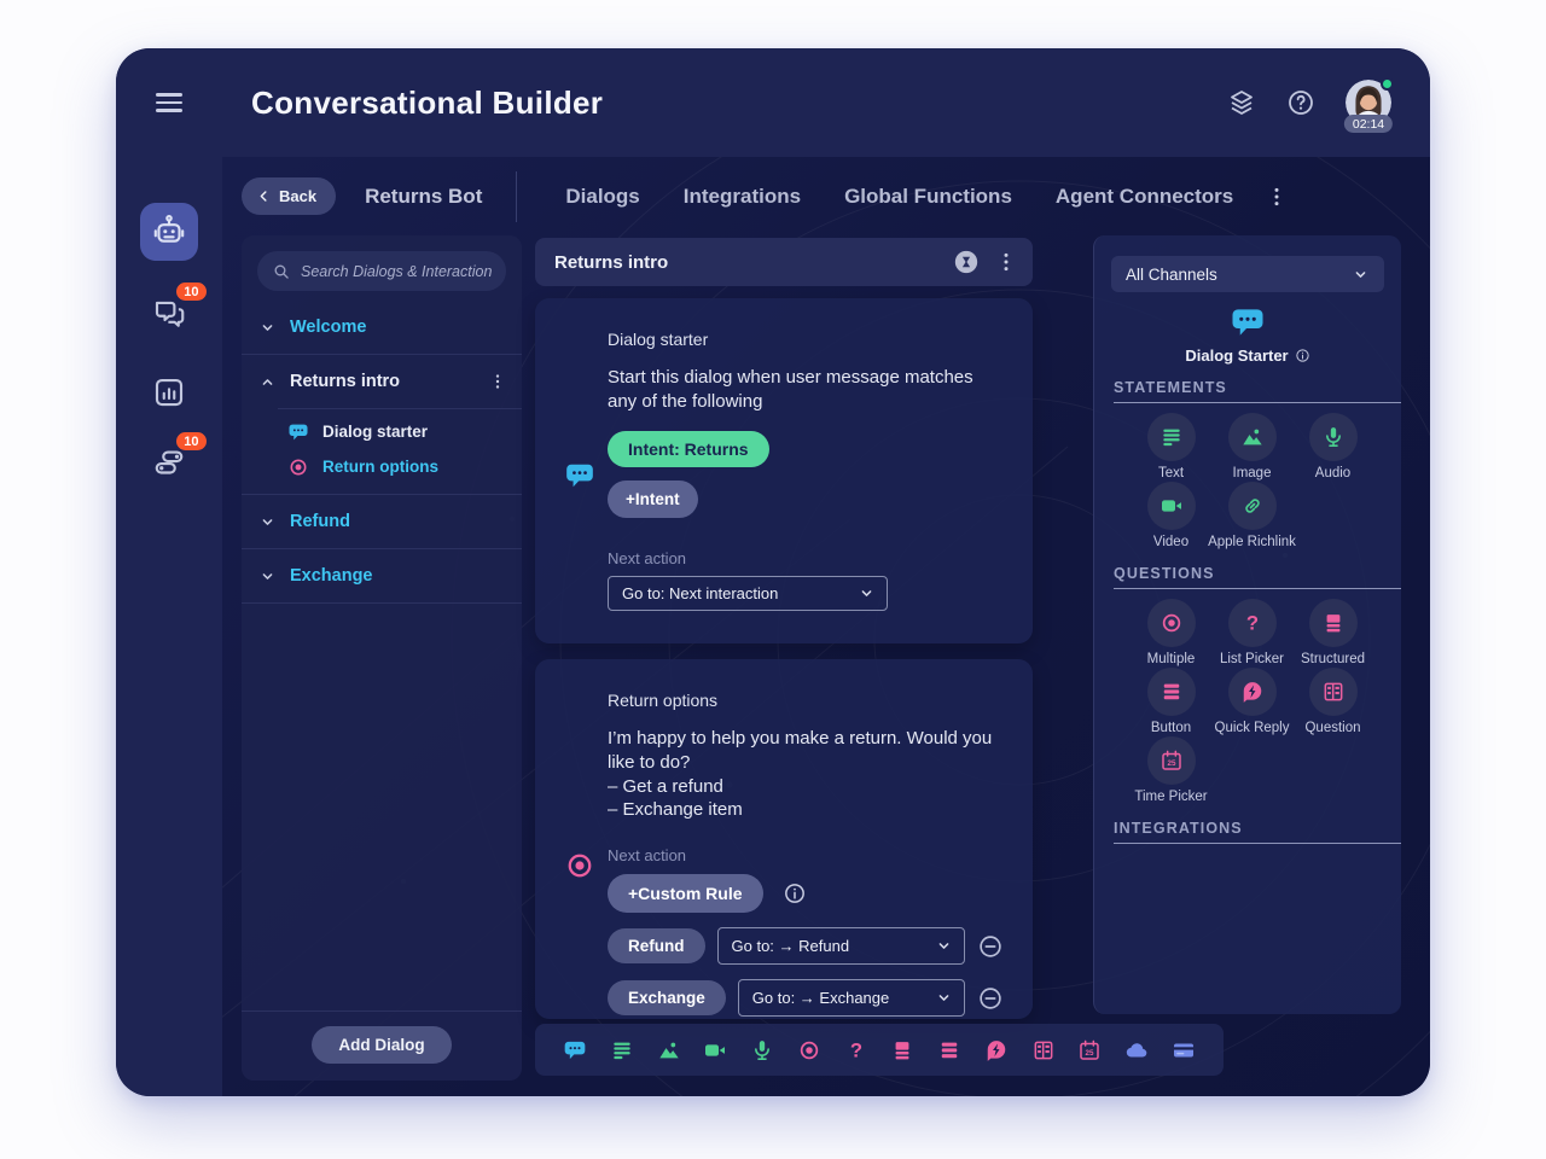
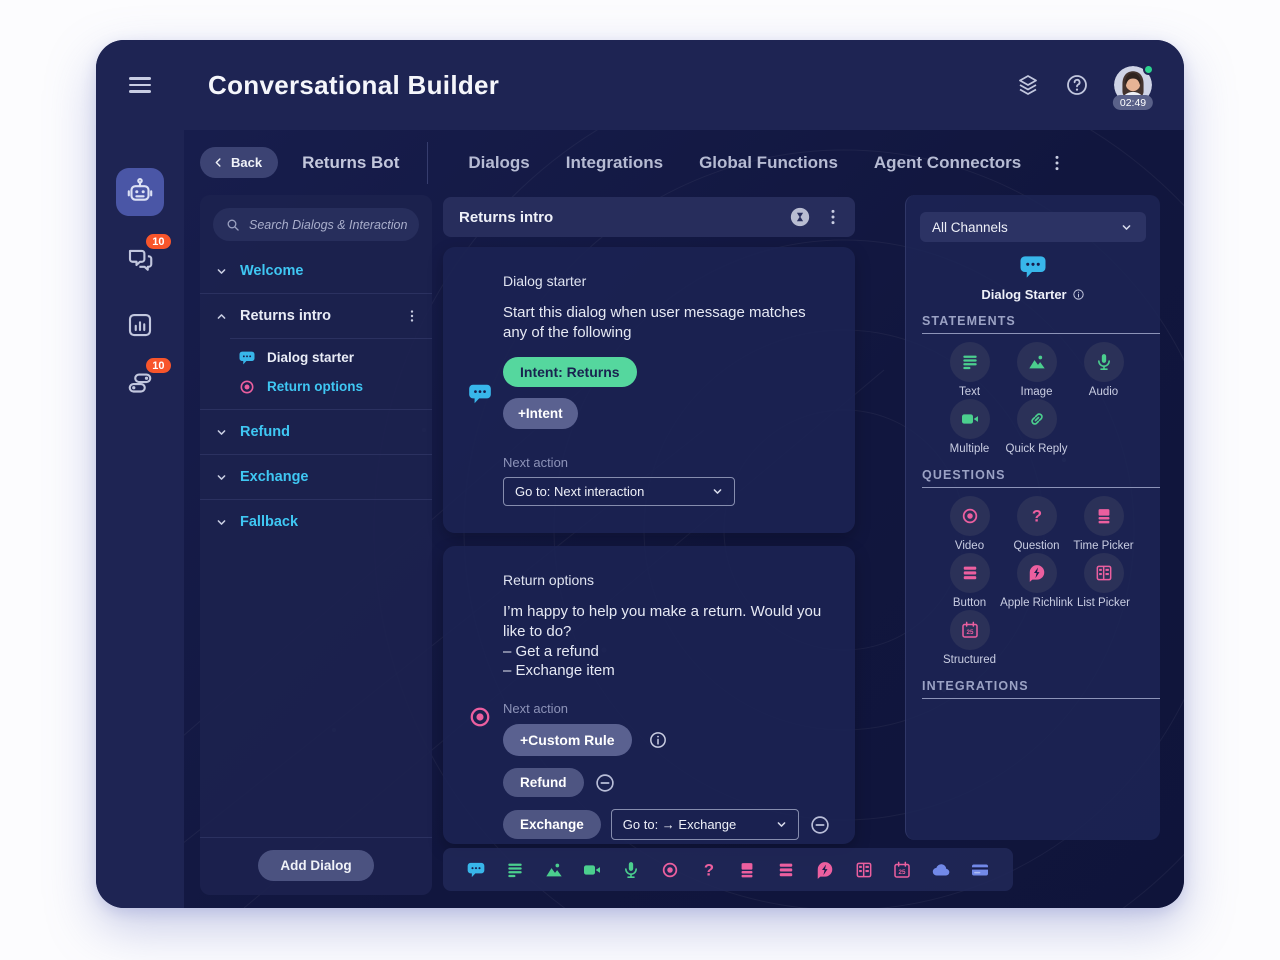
  Conversational Builder
- 02:14
+ 02:49
  10
  10
  Back
  Returns Bot
  Dialogs
  Integrations
  Global Functions
  Agent Connectors
  Search Dialogs & Interaction
  Welcome
  Returns intro
  Dialog starter
  Return options
  Refund
  Exchange
+ Fallback
  Add Dialog
  Returns intro
  Dialog starter
  Start this dialog when user message matches any of the following
  Intent: Returns
  +Intent
  Next action
  Go to: Next interaction
  Return options
  I’m happy to help you make a return. Would you like to do?
  – Get a refund
  – Exchange item
  Next action
  +Custom Rule
  Refund
- Go to: → Refund
  Exchange
  Go to: → Exchange
  All Channels
  Dialog Starter
  STATEMENTS
  Text
  Image
  Audio
- Video
+ Multiple
- Apple Richlink
+ Quick Reply
  QUESTIONS
- Multiple
+ Video
  ?
- List Picker
+ Question
- Structured
+ Time Picker
  Button
- Quick Reply
+ Apple Richlink
- Question
+ List Picker
- Time Picker
+ Structured
  INTEGRATIONS
  ?
